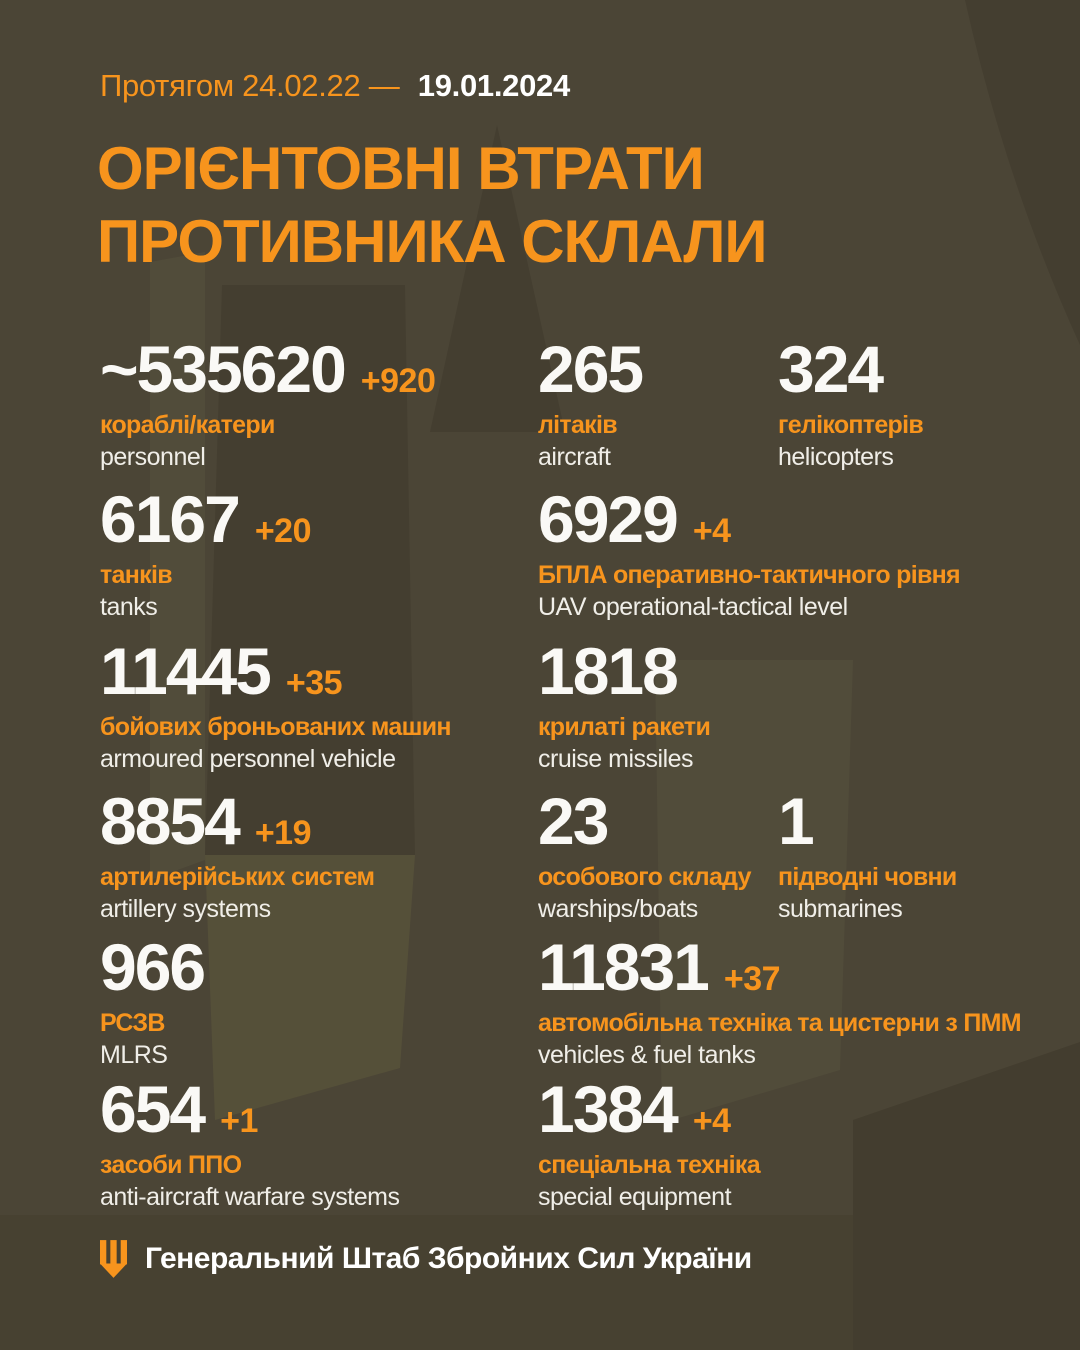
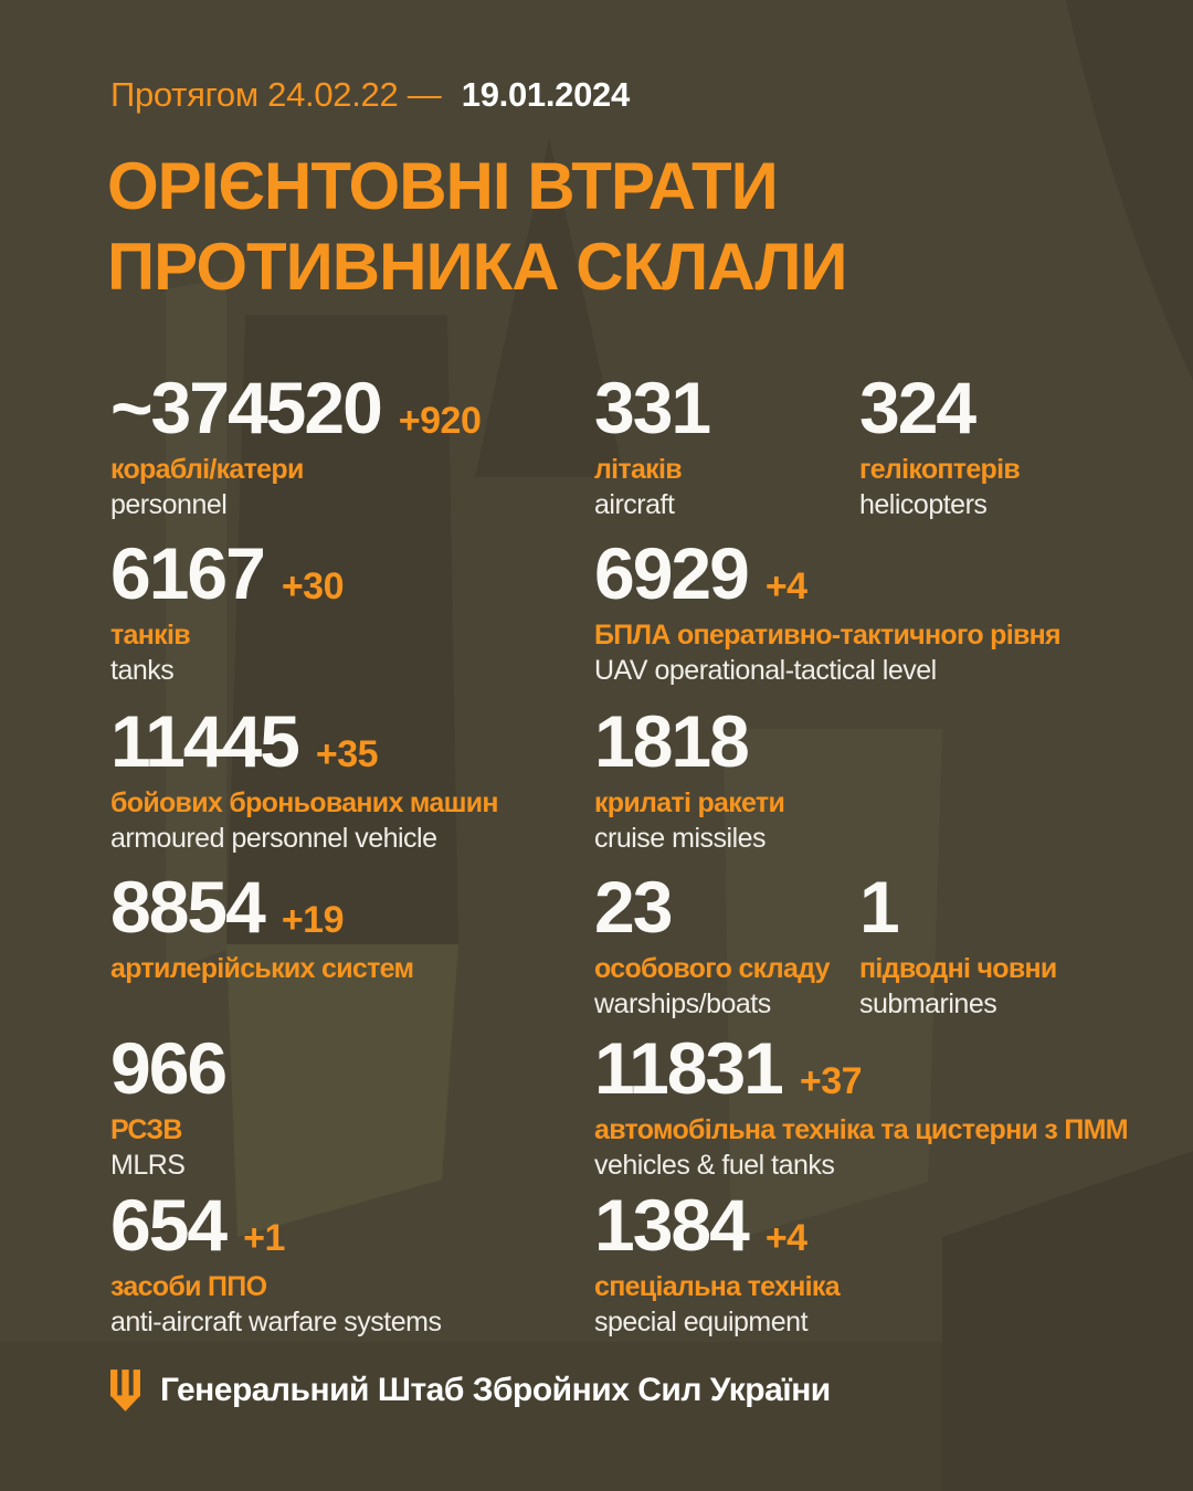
  Протягом 24.02.22 — 19.01.2024
  ОРІЄНТОВНІ ВТРАТИ
  ПРОТИВНИКА СКЛАЛИ
- ~535620 +920
+ ~374520 +920
  кораблі/катери
  personnel
- 265
+ 331
  літаків
  aircraft
  324
  гелікоптерів
  helicopters
- 6167 +20
+ 6167 +30
  танків
  tanks
  6929 +4
  БПЛА оперативно-тактичного рівня
  UAV operational-tactical level
  11445 +35
  бойових броньованих машин
  armoured personnel vehicle
  1818
  крилаті ракети
  cruise missiles
  8854 +19
  артилерійських систем
- artillery systems
  23
  особового складу
  warships/boats
  1
  підводні човни
  submarines
  966
  РСЗВ
  MLRS
  11831 +37
  автомобільна техніка та цистерни з ПММ
  vehicles & fuel tanks
  654 +1
  засоби ППО
  anti-aircraft warfare systems
  1384 +4
  спеціальна техніка
  special equipment
  Генеральний Штаб Збройних Сил України
